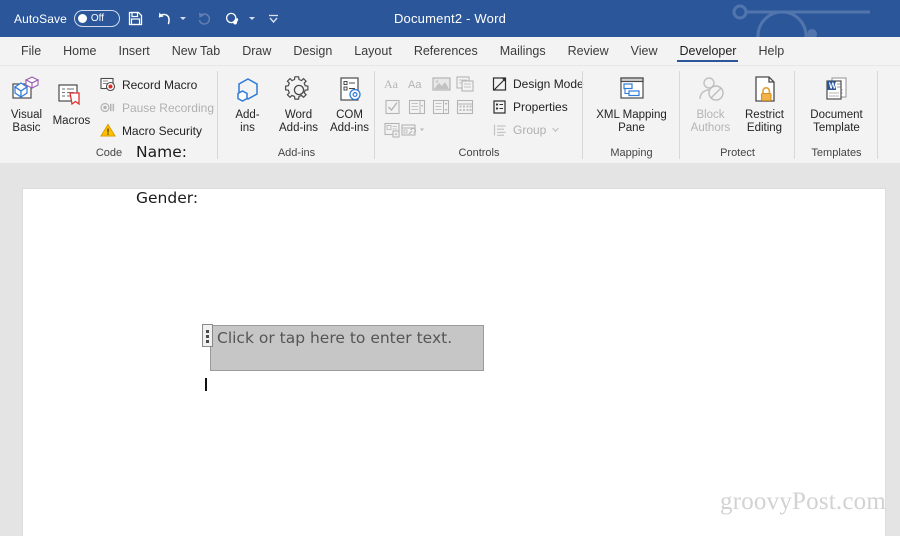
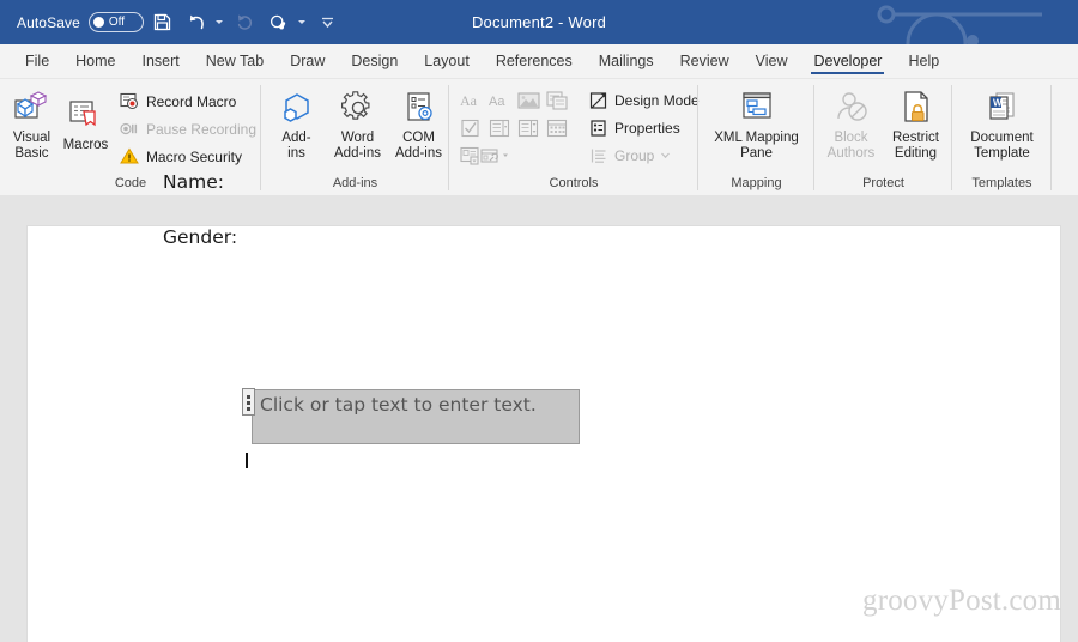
  AutoSave
  Off
  Document2 - Word
  File
  Home
  Insert
  New Tab
  Draw
  Design
  Layout
  References
  Mailings
  Review
  View
  Developer
  Help
  Visual
  Basic
  Macros
  Record Macro
  Pause Recording
  Macro Security
  Code
  Add-
  ins
  Word
  Add-ins
  COM
  Add-ins
  Add-ins
  Aa
  Aa
  Design Mode
  Properties
  Group
  Controls
  XML Mapping
  Pane
  Mapping
  Block
  Authors
  Restrict
  Editing
  Protect
  W
  Document
  Template
  Templates
  Name:
  Gender:
- Click or tap here to enter text.
+ Click or tap text to enter text.
  groovyPost.com
